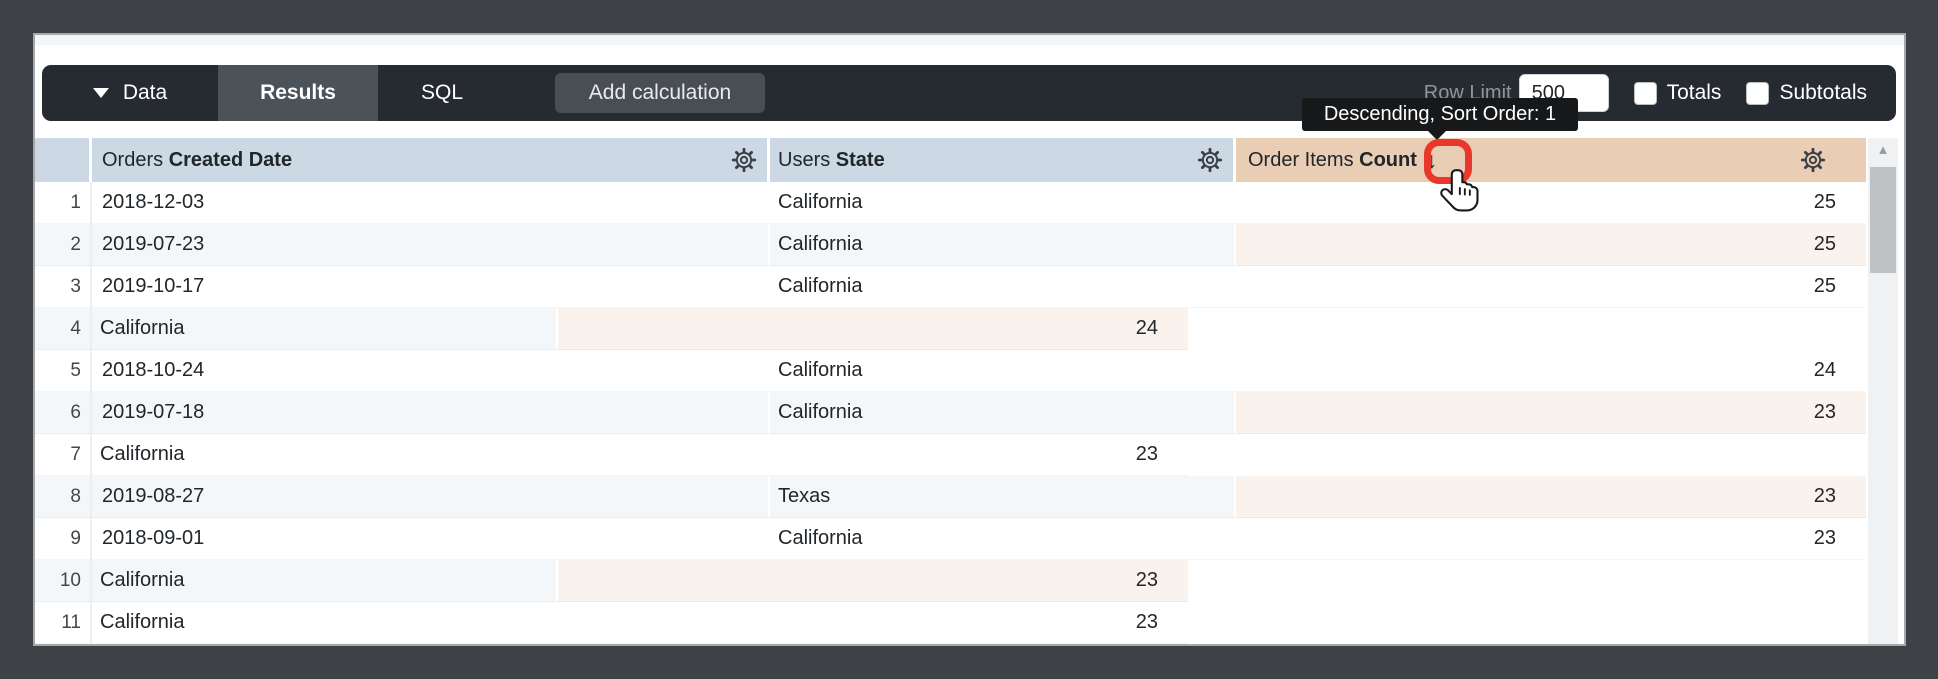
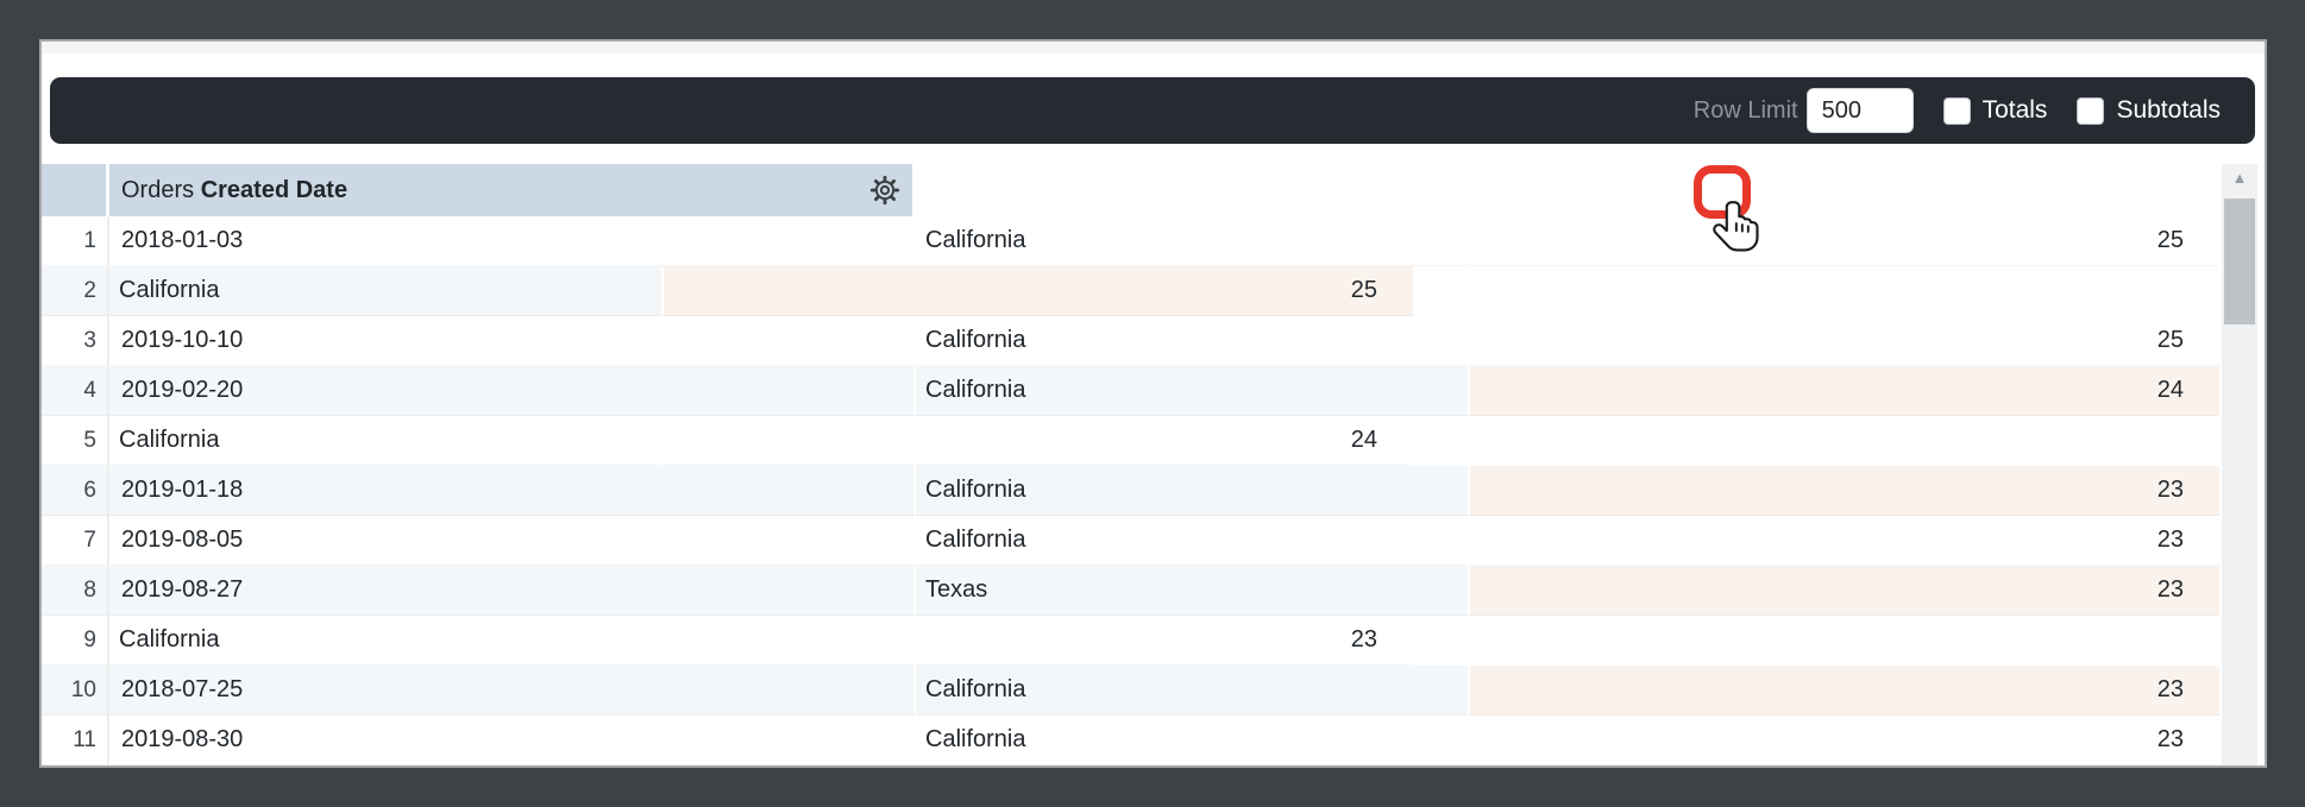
- Data
- Results
- SQL
- Add calculation
  Row Limit
  500
  Totals
  Subtotals
  Orders
  Created Date
- Users
- State
- Order Items
- Count
- ↓
  1
- 2018-12-03
+ 2018-01-03
  California
  25
  2
- 2019-07-23
  California
  25
  3
- 2019-10-17
+ 2019-10-10
  California
  25
  4
+ 2019-02-20
  California
  24
  5
- 2018-10-24
  California
  24
  6
- 2019-07-18
+ 2019-01-18
  California
  23
  7
+ 2019-08-05
  California
  23
  8
  2019-08-27
  Texas
  23
  9
- 2018-09-01
  California
  23
  10
+ 2018-07-25
  California
  23
  11
+ 2019-08-30
  California
  23
  ▲
- Descending, Sort Order: 1
